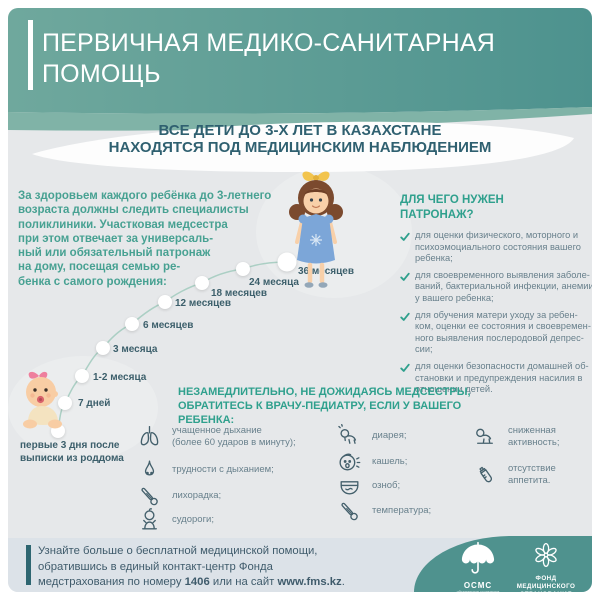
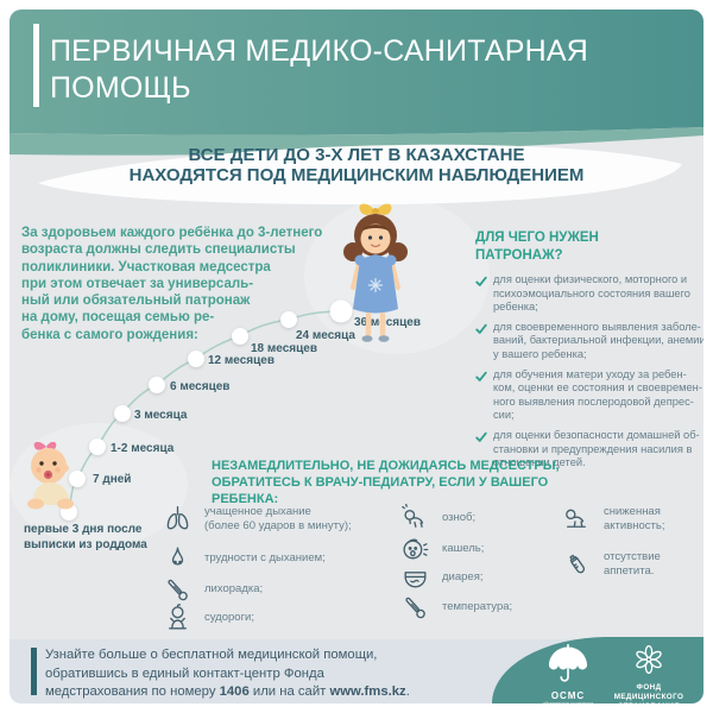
  ПЕРВИЧНАЯ МЕДИКО-САНИТАРНАЯ
  ПОМОЩЬ
  ВСЕ ДЕТИ ДО 3-Х ЛЕТ В КАЗАХСТАНЕ
  НАХОДЯТСЯ ПОД МЕДИЦИНСКИМ НАБЛЮДЕНИЕМ
  За здоровьем каждого ребёнка до 3-летнего
  возраста должны следить специалисты
  поликлиники. Участковая медсестра
  при этом отвечает за универсаль-
  ный или обязательный патронаж
  на дому, посещая семью ре-
  бенка с самого рождения:
  первые 3 дня после
  выписки из роддома
  7 дней
  1-2 месяца
  3 месяца
  6 месяцев
  12 месяцев
  18 месяцев
  24 месяца
  36 мсяцев
  ДЛЯ ЧЕГО НУЖЕН
  ПАТРОНАЖ?
  для оценки физического, моторного и
  психоэмоциального состояния вашего
  ребенка;
  для своевременного выявления заболе-
  ваний, бактериальной инфекции, анемии
  у вашего ребенка;
  для обучения матери уходу за ребен-
  ком, оценки ее состояния и своевремен-
  ного выявления послеродовой депрес-
  сии;
  для оценки безопасности домашней об-
  становки и предупреждения насилия в
  отношении детей.
  НЕЗАМЕДЛИТЕЛЬНО, НЕ ДОЖИДАЯСЬ МЕДСЕСТРЫ,
  ОБРАТИТЕСЬ К ВРАЧУ-ПЕДИАТРУ, ЕСЛИ У ВАШЕГО РЕБЕНКА:
  учащенное дыхание
  (более 60 ударов в минуту);
  трудности с дыханием;
  лихорадка;
  судороги;
- диарея;
+ озноб;
  кашель;
- озноб;
+ диарея;
  температура;
  сниженная
  активность;
  отсутствие
  аппетита.
  Узнайте больше о бесплатной медицинской помощи,
  обратившись в единый контакт-центр Фонда
  медстрахования по номеру 1406 или на сайт www.fms.kz.
  ОСМС
